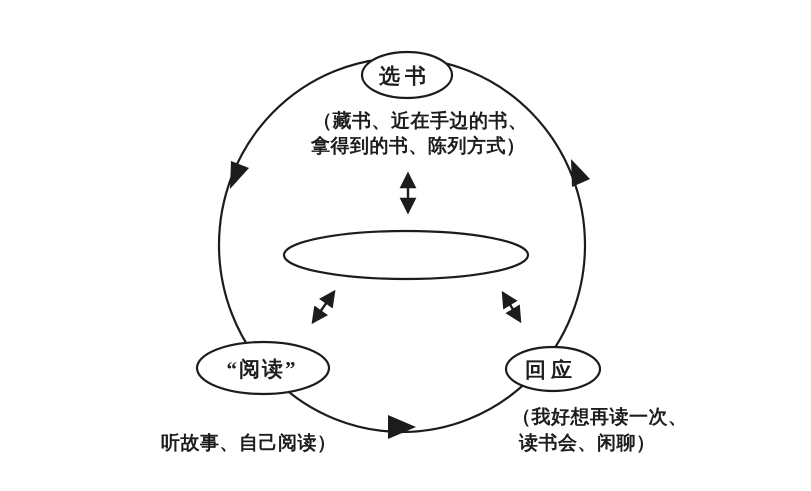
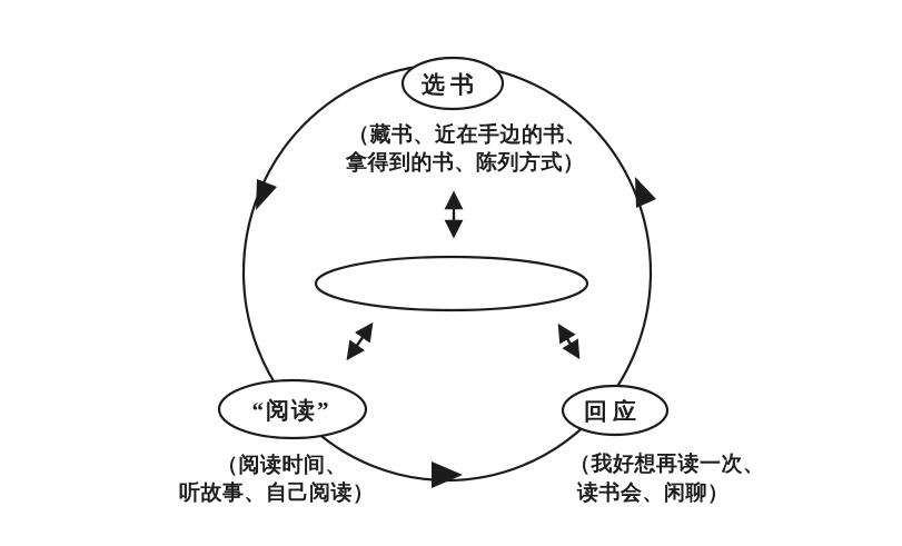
  选书
  “阅读”
  回应
  （藏书、近在手边的书、
  拿得到的书、陈列方式）
+ （阅读时间、
  听故事、自己阅读）
  （我好想再读一次、
  读书会、闲聊）
